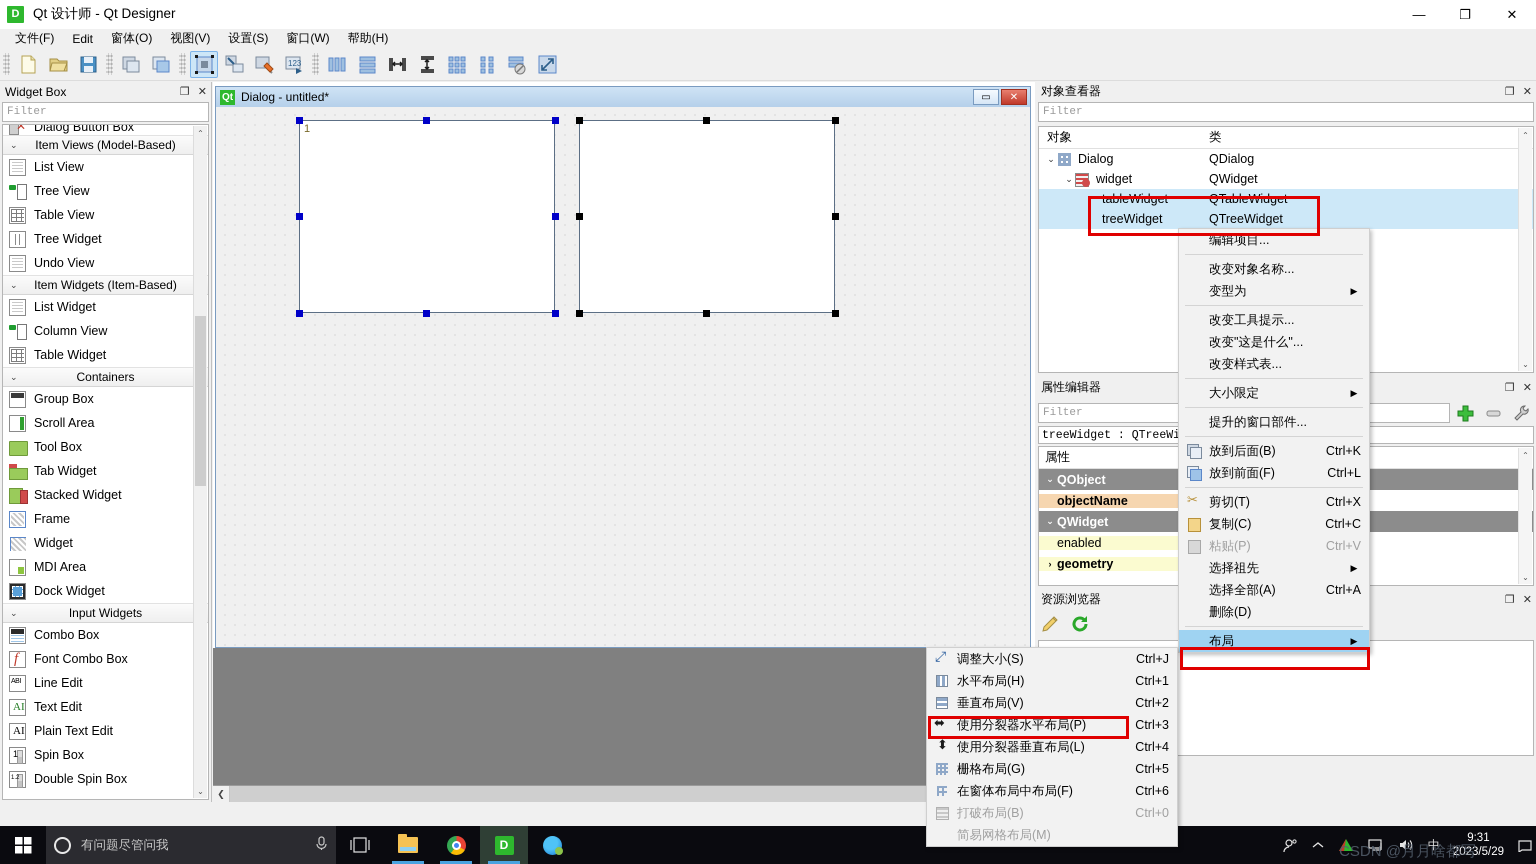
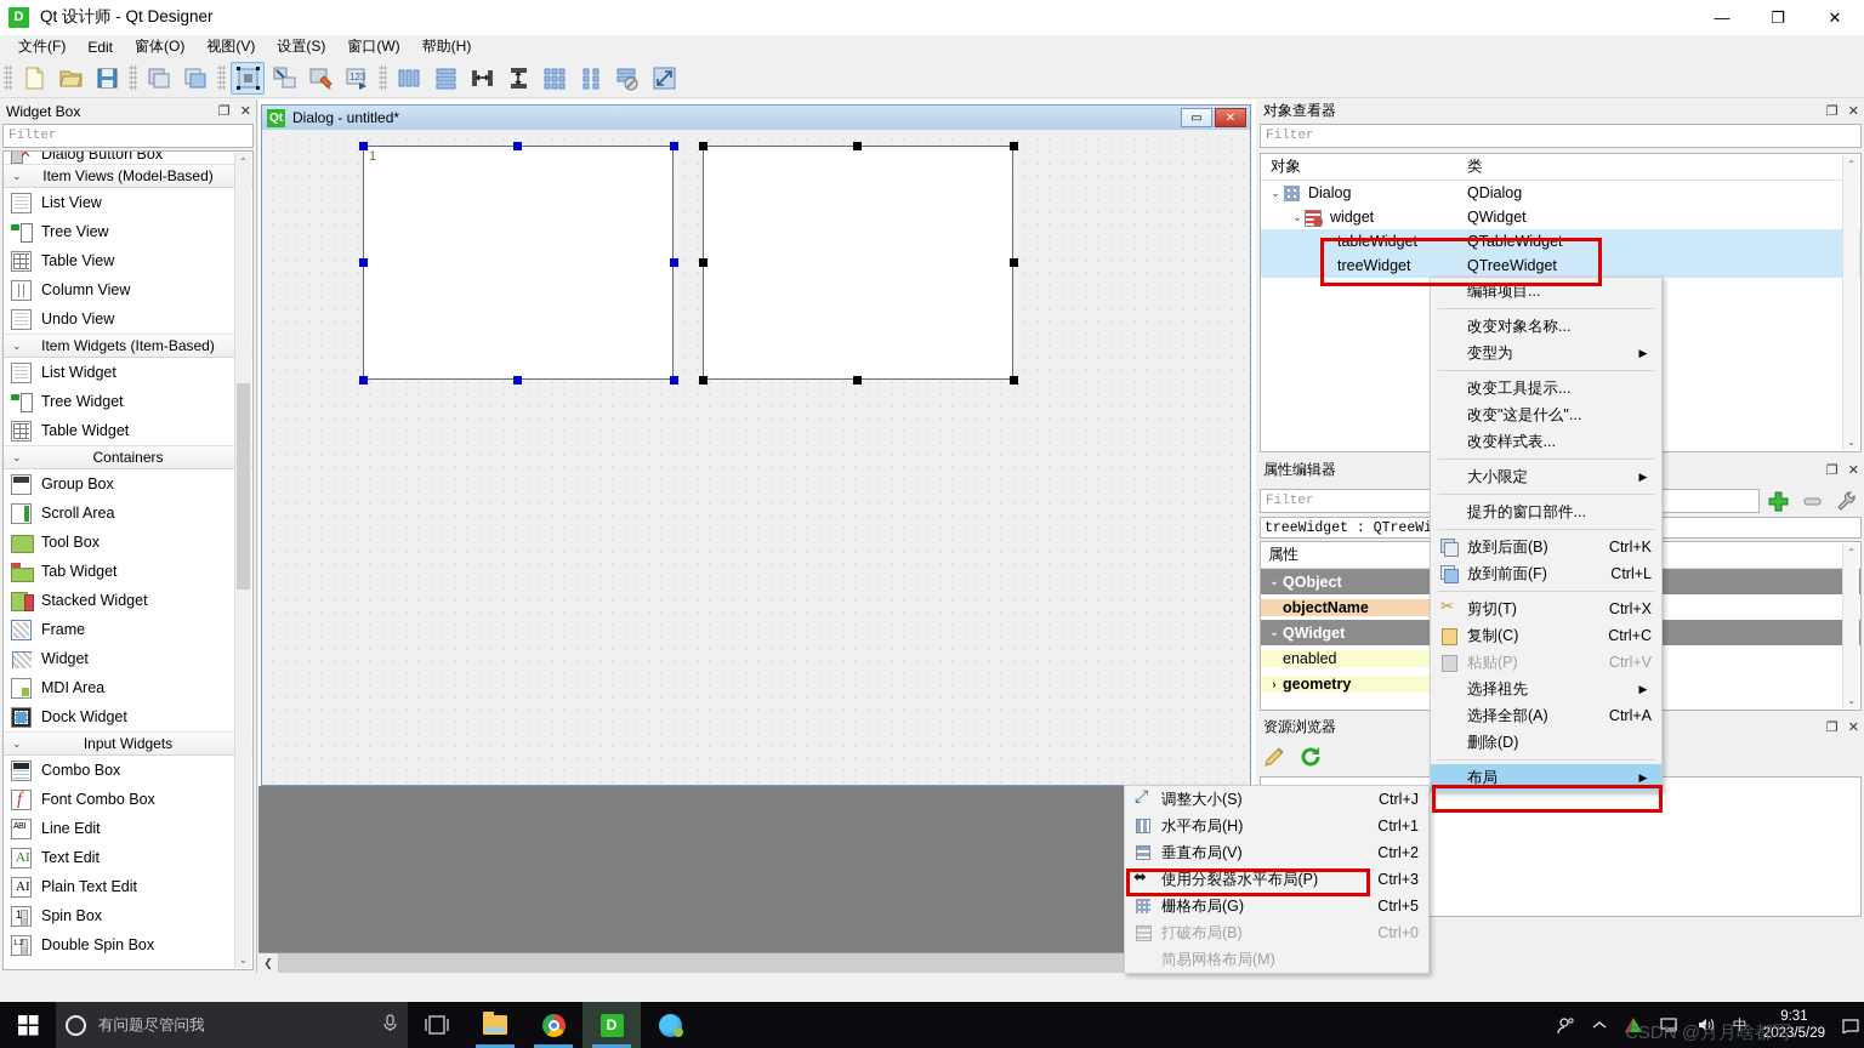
  D
  Qt 设计师 - Qt Designer
  —
  ❐
  ✕
  文件(F)
  Edit
  窗体(O)
  视图(V)
  设置(S)
  窗口(W)
  帮助(H)
  123
  Widget Box
  ❐
  ✕
  Filter
  Dialog Button Box
  ⌄
  Item Views (Model-Based)
  List View
  Tree View
  Table View
- Tree Widget
+ Column View
  Undo View
  ⌄
  Item Widgets (Item-Based)
  List Widget
- Column View
+ Tree Widget
  Table Widget
  ⌄
  Containers
  Group Box
  Scroll Area
  Tool Box
  Tab Widget
  Stacked Widget
  Frame
  Widget
  MDI Area
  Dock Widget
  ⌄
  Input Widgets
  Combo Box
  Font Combo Box
  Line Edit
  Text Edit
  Plain Text Edit
  Spin Box
  Double Spin Box
  ⌃
  ⌄
  Qt
  Dialog - untitled*
  ▭
  ✕
  1
  ❮
  对象查看器
  ❐
  ✕
  Filter
  对象
  类
  ⌄
  Dialog
  QDialog
  ⌄
  widget
  QWidget
  tableWidget
  QTableWidget
  treeWidget
  QTreeWidget
  ⌃
  ⌄
  属性编辑器
  ❐
  ✕
  Filter
  treeWidget : QTreeWi
  属性
  ⌄
  QObject
  objectName
  ⌄
  QWidget
  enabled
  ›
  geometry
  ⌃
  ⌄
  资源浏览器
  ❐
  ✕
  编辑项目...
  改变对象名称...
  变型为
  ▶
  改变工具提示...
  改变"这是什么"...
  改变样式表...
  大小限定
  ▶
  提升的窗口部件...
  放到后面(B)
  Ctrl+K
  放到前面(F)
  Ctrl+L
  剪切(T)
  Ctrl+X
  复制(C)
  Ctrl+C
  粘贴(P)
  Ctrl+V
  选择祖先
  ▶
  选择全部(A)
  Ctrl+A
  删除(D)
  布局
  ▶
  调整大小(S)
  Ctrl+J
  水平布局(H)
  Ctrl+1
  垂直布局(V)
  Ctrl+2
  使用分裂器水平布局(P)
  Ctrl+3
- 使用分裂器垂直布局(L)
- Ctrl+4
  栅格布局(G)
  Ctrl+5
- 在窗体布局中布局(F)
- Ctrl+6
  打破布局(B)
  Ctrl+0
  简易网格布局(M)
  有问题尽管问我
  D
  中
  9:31
  2023/5/29
  CSDN @月月啥都写
